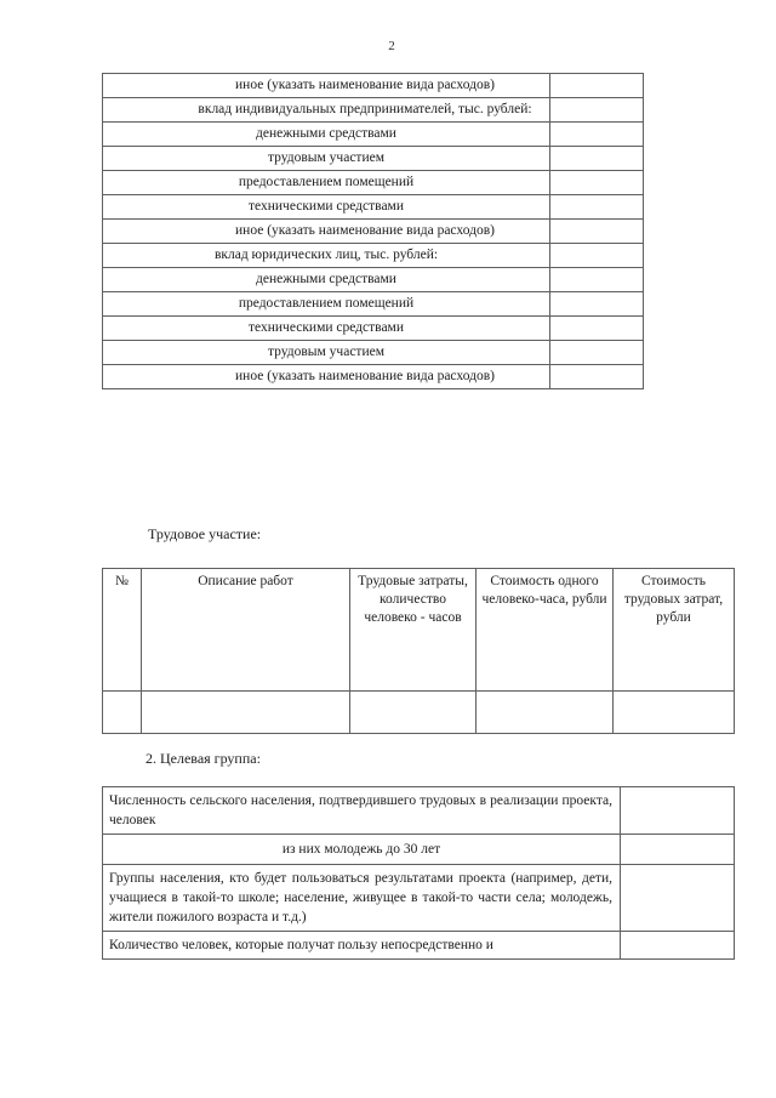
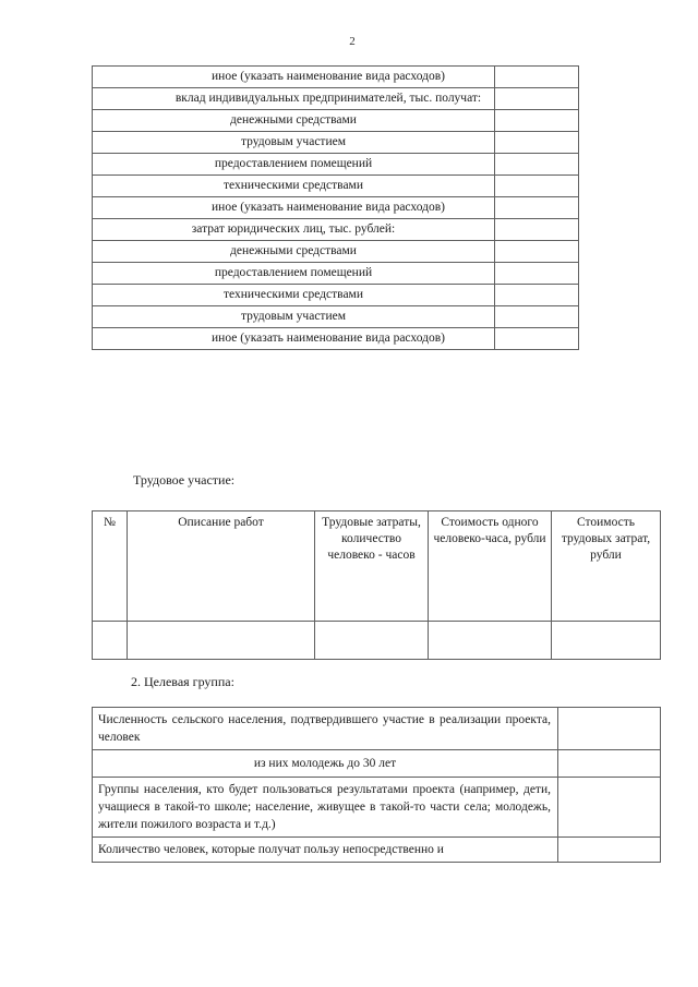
  2
  иное (указать наименование вида расходов)
- вклад индивидуальных предпринимателей, тыс. рублей:
+ вклад индивидуальных предпринимателей, тыс. получат:
  денежными средствами
  трудовым участием
  предоставлением помещений
  техническими средствами
  иное (указать наименование вида расходов)
- вклад юридических лиц, тыс. рублей:
+ затрат юридических лиц, тыс. рублей:
  денежными средствами
  предоставлением помещений
  техническими средствами
  трудовым участием
  иное (указать наименование вида расходов)
  Трудовое участие:
  №	Описание работ	Трудовые затраты, количество человеко - часов	Стоимость одного человеко-часа, рубли	Стоимость трудовых затрат, рубли
  2. Целевая группа:
- Численность сельского населения, подтвердившего трудовых в реализации проекта, человек
+ Численность сельского населения, подтвердившего участие в реализации проекта, человек
  из них молодежь до 30 лет
  Группы населения, кто будет пользоваться результатами проекта (например, дети, учащиеся в такой-то школе; население, живущее в такой-то части села; молодежь, жители пожилого возраста и т.д.)
  Количество человек, которые получат пользу непосредственно и
